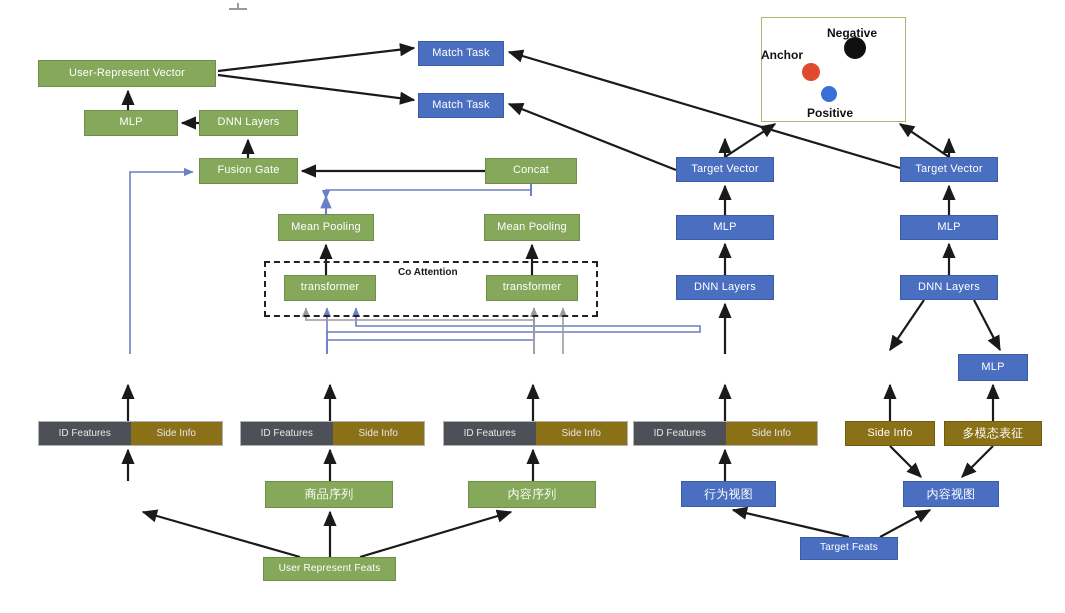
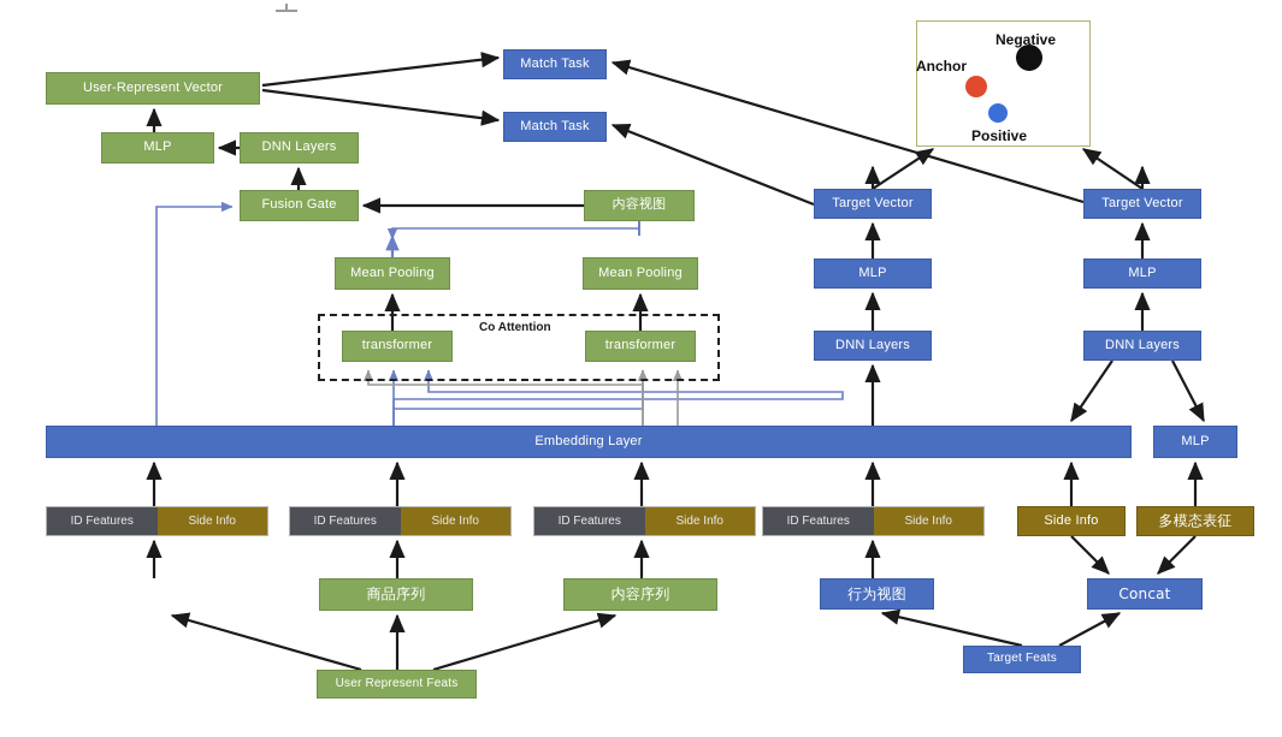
  User-Represent Vector
  Match Task
  Match Task
  MLP
  DNN Layers
  Fusion Gate
- Concat
+ 内容视图
  Mean Pooling
  Mean Pooling
  Co Attention
  transformer
  transformer
+ Embedding Layer
  MLP
  Target Vector
  Target Vector
  MLP
  MLP
  DNN Layers
  DNN Layers
  Side Info
  多模态表征
  ID Features
  Side Info
  ID Features
  Side Info
  ID Features
  Side Info
  ID Features
  Side Info
  商品序列
  内容序列
  行为视图
- 内容视图
+ Concat
  User Represent Feats
  Target Feats
  Anchor
  Positive
  Negative
